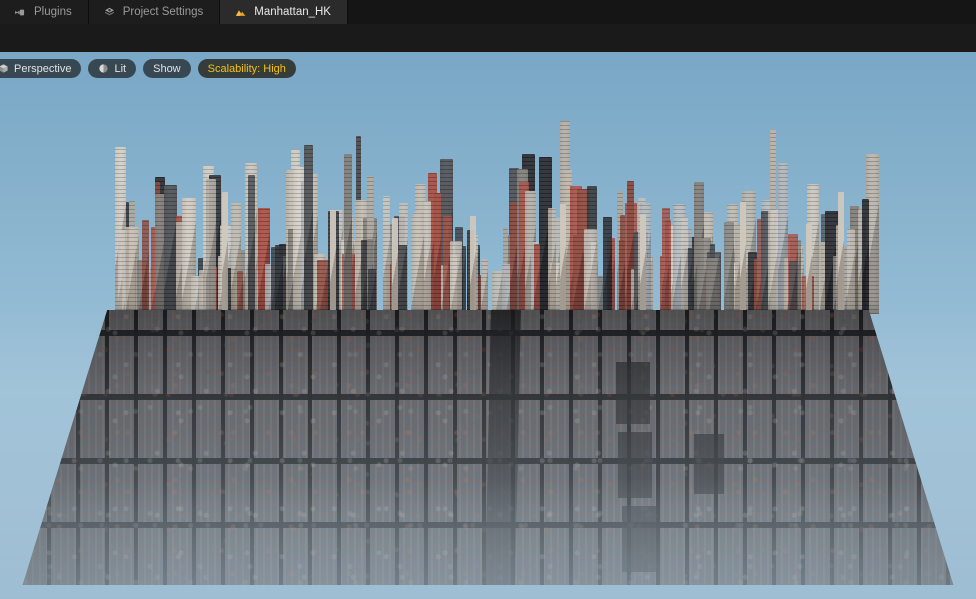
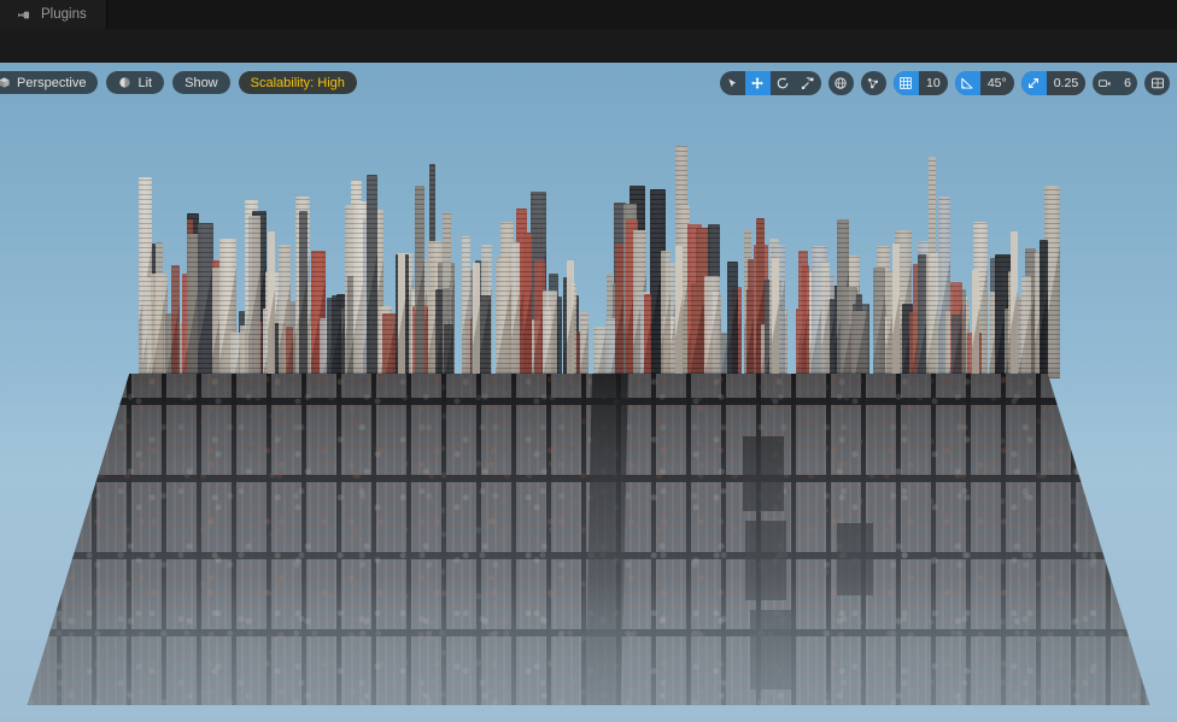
  Plugins
- Project Settings
- Manhattan_HK
  Perspective
  Lit
  Show
  Scalability: High
+ 10
+ 45°
+ 0.25
+ 6
